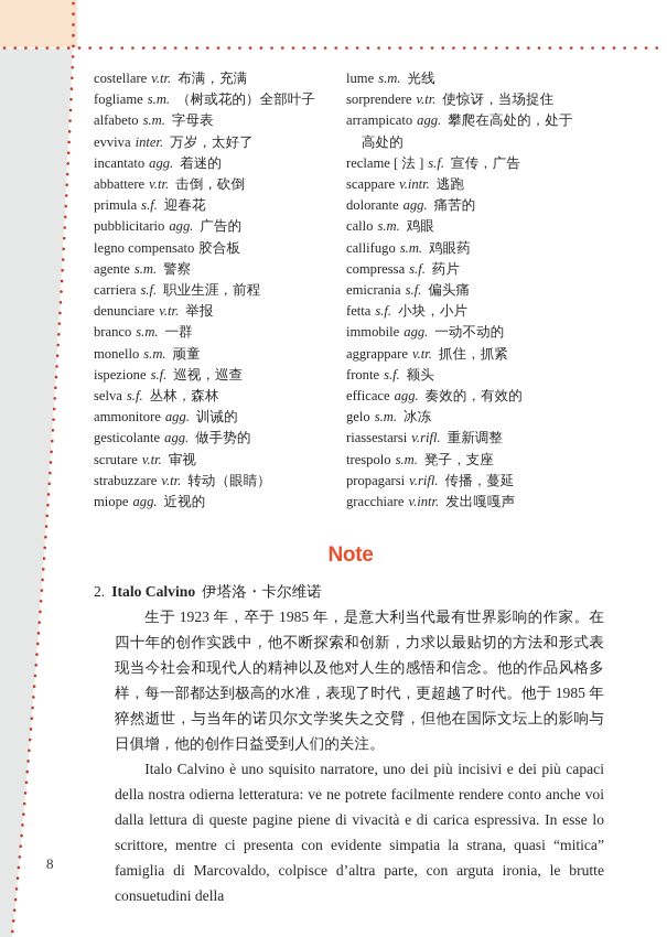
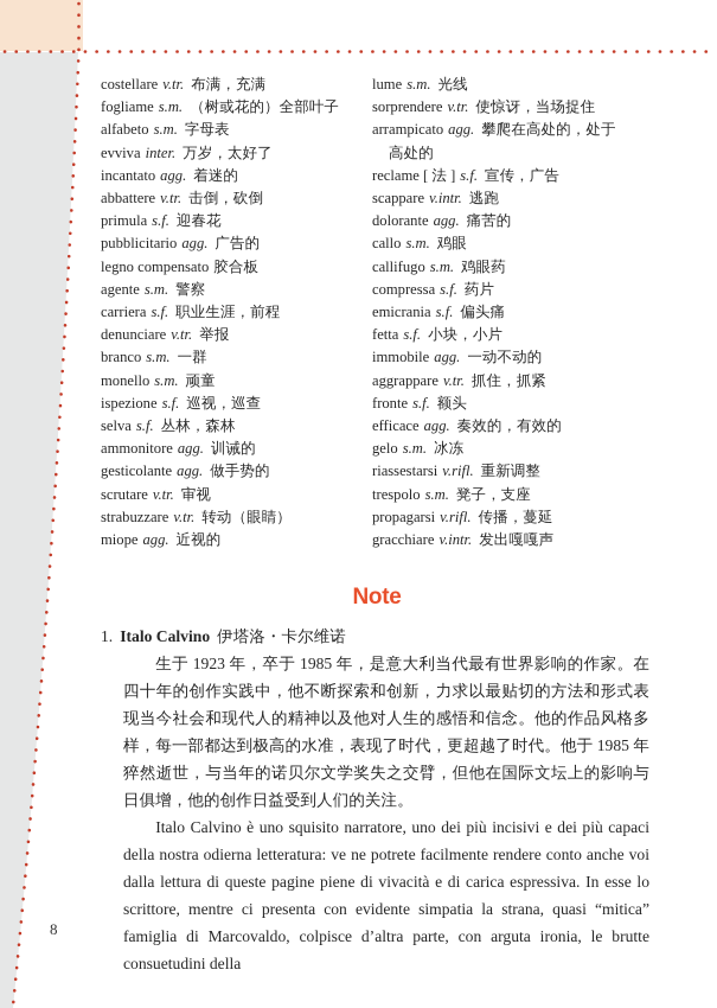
  costellare v.tr. 布满，充满
  fogliame s.m. （树或花的）全部叶子
  alfabeto s.m. 字母表
  evviva inter. 万岁，太好了
  incantato agg. 着迷的
  abbattere v.tr. 击倒，砍倒
  primula s.f. 迎春花
  pubblicitario agg. 广告的
  legno compensato 胶合板
  agente s.m. 警察
  carriera s.f. 职业生涯，前程
  denunciare v.tr. 举报
  branco s.m. 一群
  monello s.m. 顽童
  ispezione s.f. 巡视，巡查
  selva s.f. 丛林，森林
  ammonitore agg. 训诫的
  gesticolante agg. 做手势的
  scrutare v.tr. 审视
  strabuzzare v.tr. 转动（眼睛）
  miope agg. 近视的
  lume s.m. 光线
  sorprendere v.tr. 使惊讶，当场捉住
  arrampicato agg. 攀爬在高处的，处于
  高处的
  reclame [ 法 ] s.f. 宣传，广告
  scappare v.intr. 逃跑
  dolorante agg. 痛苦的
  callo s.m. 鸡眼
  callifugo s.m. 鸡眼药
  compressa s.f. 药片
  emicrania s.f. 偏头痛
  fetta s.f. 小块，小片
  immobile agg. 一动不动的
  aggrappare v.tr. 抓住，抓紧
  fronte s.f. 额头
  efficace agg. 奏效的，有效的
  gelo s.m. 冰冻
  riassestarsi v.rifl. 重新调整
  trespolo s.m. 凳子，支座
  propagarsi v.rifl. 传播，蔓延
  gracchiare v.intr. 发出嘎嘎声
  Note
- 2. Italo Calvino 伊塔洛・卡尔维诺
+ 1. Italo Calvino 伊塔洛・卡尔维诺
  生于 1923 年，卒于 1985 年，是意大利当代最有世界影响的作家。在四十年的创作实践中，他不断探索和创新，力求以最贴切的方法和形式表现当今社会和现代人的精神以及他对人生的感悟和信念。他的作品风格多样，每一部都达到极高的水准，表现了时代，更超越了时代。他于 1985 年猝然逝世，与当年的诺贝尔文学奖失之交臂，但他在国际文坛上的影响与日俱增，他的创作日益受到人们的关注。
  Italo Calvino è uno squisito narratore, uno dei più incisivi e dei più capaci della nostra odierna letteratura: ve ne potrete facilmente rendere conto anche voi dalla lettura di queste pagine piene di vivacità e di carica espressiva. In esse lo scrittore, mentre ci presenta con evidente simpatia la strana, quasi “mitica” famiglia di Marcovaldo, colpisce d’altra parte, con arguta ironia, le brutte consuetudini della
  8
